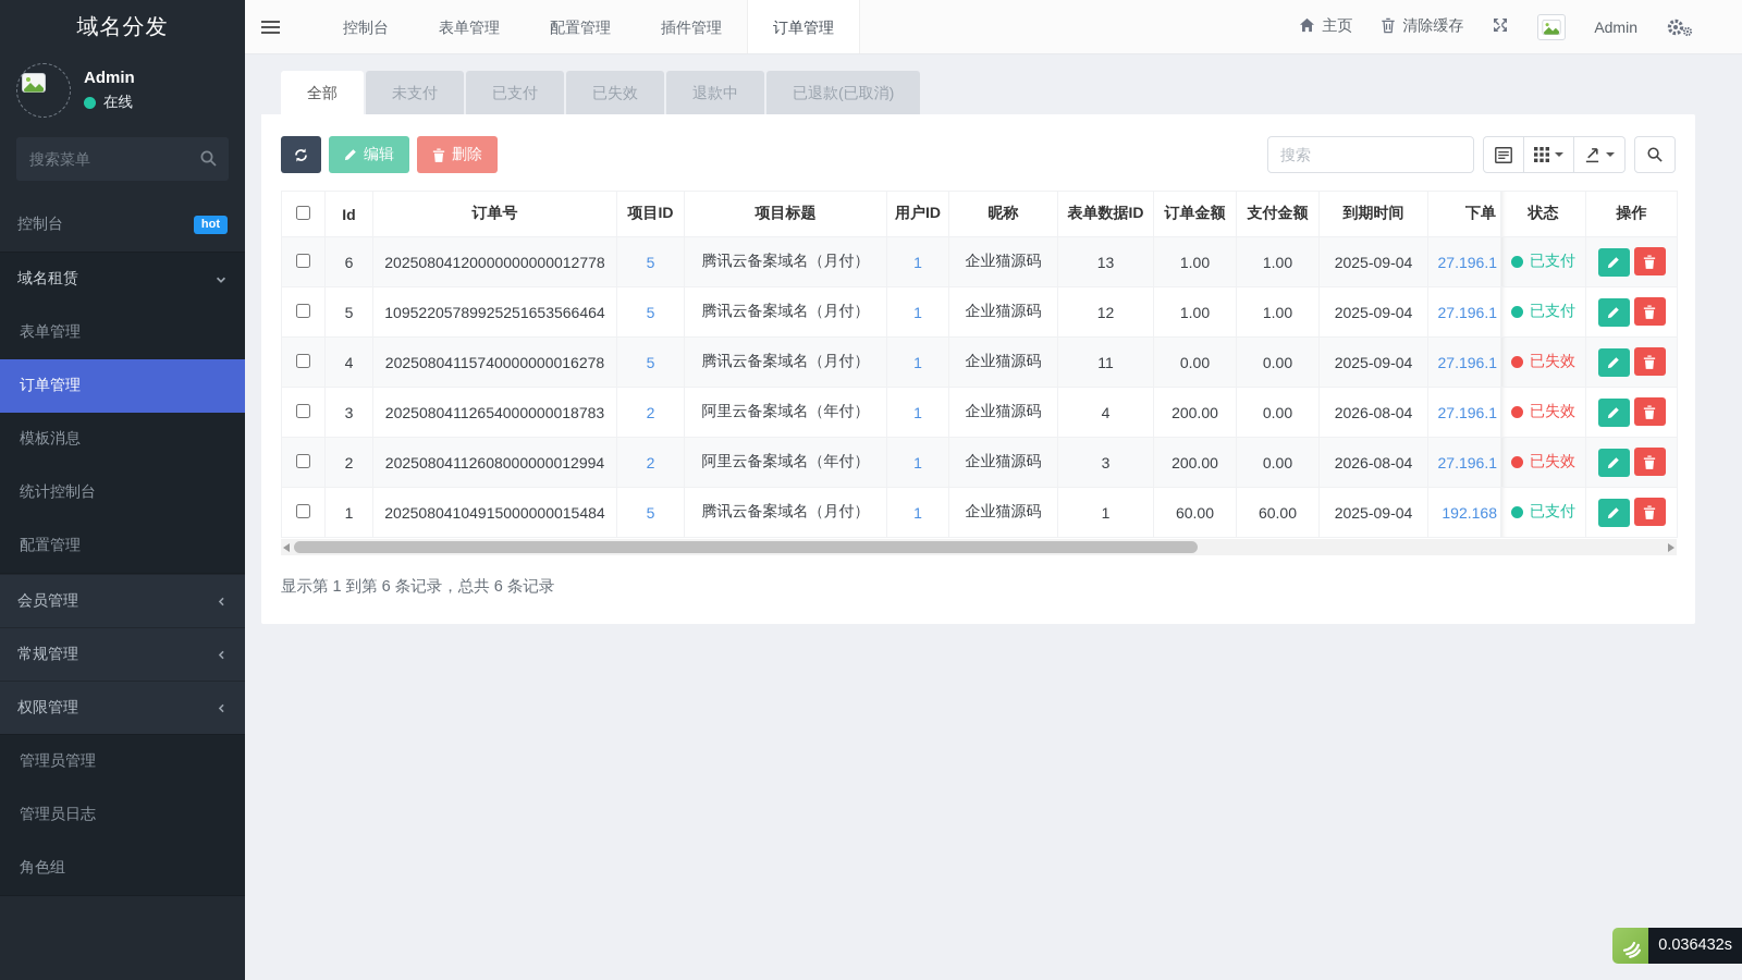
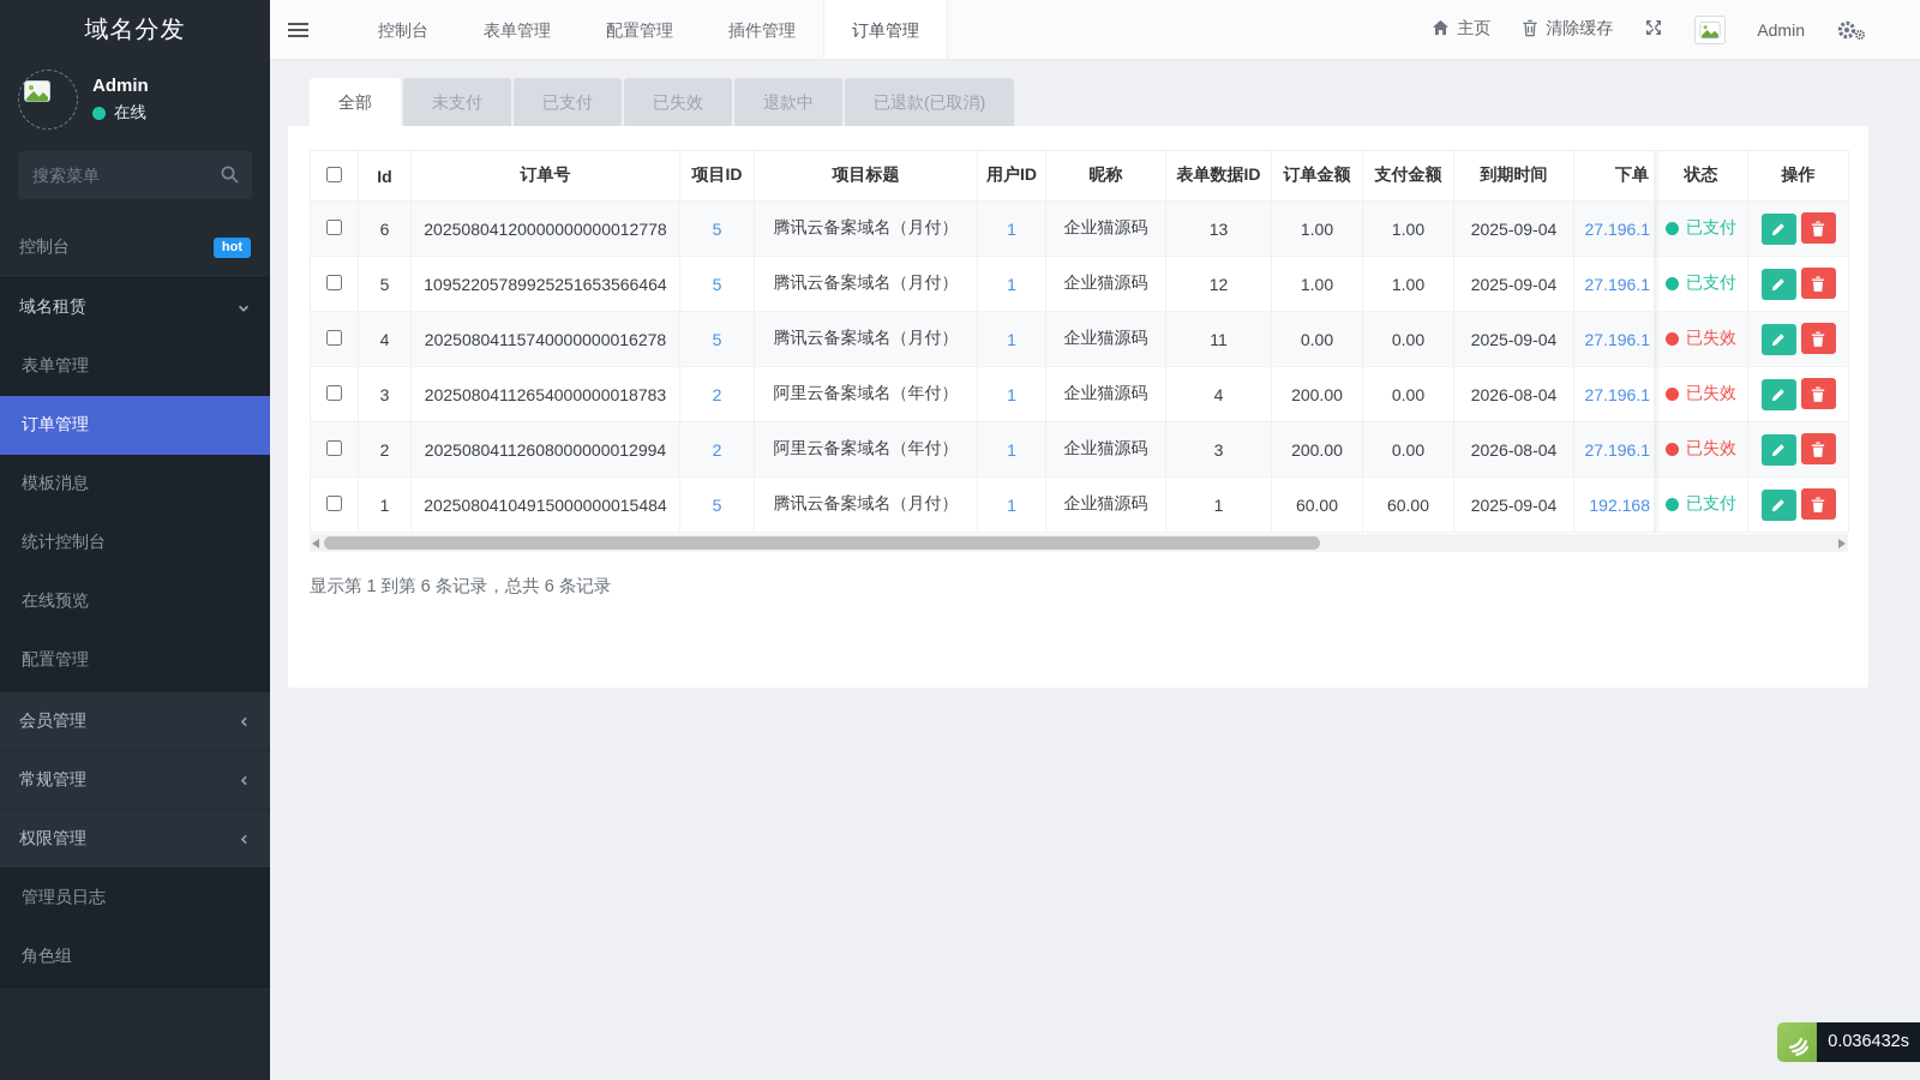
  域名分发
  Admin
  在线
  搜索菜单
  控制台
  hot
  域名租赁
  表单管理
  订单管理
  模板消息
  统计控制台
+ 在线预览
  配置管理
  会员管理
  常规管理
  权限管理
- 管理员管理
  管理员日志
  角色组
  控制台
  表单管理
  配置管理
  插件管理
  订单管理
  主页
  清除缓存
  Admin
  全部
  未支付
  已支付
  已失效
  退款中
  已退款(已取消)
- 编辑
- 删除
- 搜索
  	Id	订单号	项目ID	项目标题	用户ID	昵称	表单数据ID	订单金额	支付金额	到期时间	下单	状态	操作
  	6	20250804120000000000012778	5	腾讯云备案域名（月付）	1	企业猫源码	13	1.00	1.00	2025-09-04	27.196.1	已支付
  	5	10952205789925251653566464	5	腾讯云备案域名（月付）	1	企业猫源码	12	1.00	1.00	2025-09-04	27.196.1	已支付
  	4	20250804115740000000016278	5	腾讯云备案域名（月付）	1	企业猫源码	11	0.00	0.00	2025-09-04	27.196.1	已失效
  	3	20250804112654000000018783	2	阿里云备案域名（年付）	1	企业猫源码	4	200.00	0.00	2026-08-04	27.196.1	已失效
  	2	20250804112608000000012994	2	阿里云备案域名（年付）	1	企业猫源码	3	200.00	0.00	2026-08-04	27.196.1	已失效
  	1	20250804104915000000015484	5	腾讯云备案域名（月付）	1	企业猫源码	1	60.00	60.00	2025-09-04	192.168	已支付
  显示第 1 到第 6 条记录，总共 6 条记录
  0.036432s
